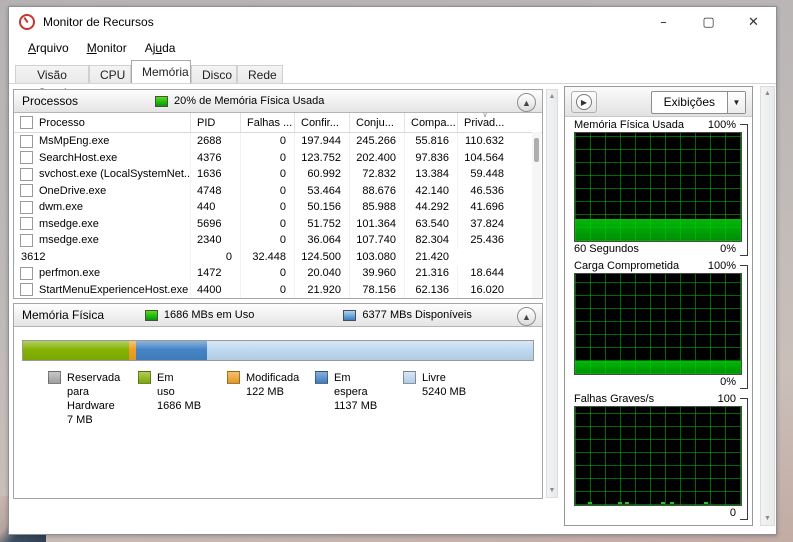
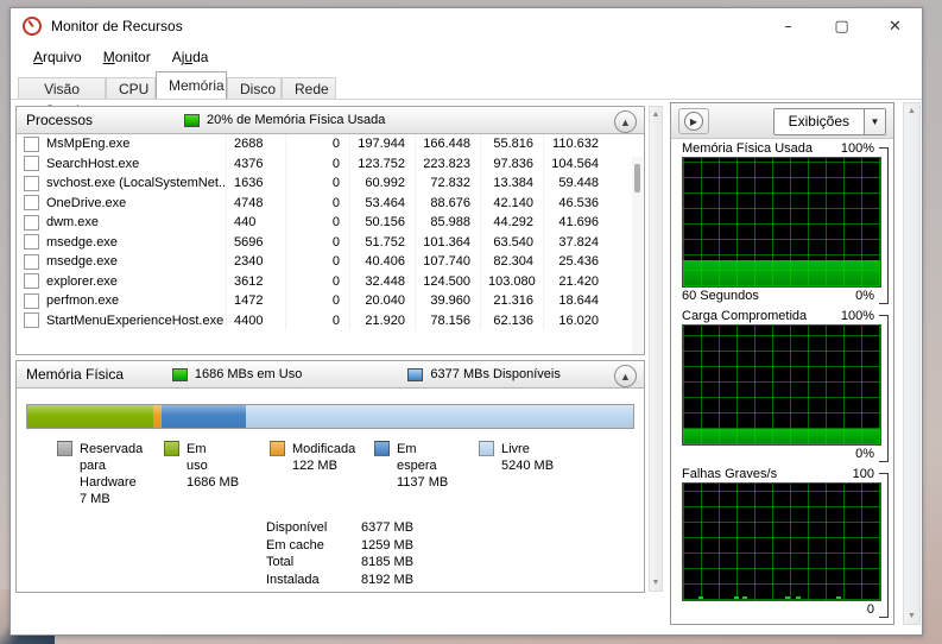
  Monitor de Recursos
  –
  ▢
  ✕
  Arquivo
  Monitor
  Ajuda
  CPU
  Memória
  Disco
  Rede
  Processos
  20% de Memória Física Usada
  ▲
- Processo
- PID
- Falhas ...
- Confir...
- Conju...
- Compa...
- Privad...
- ∨
  MsMpEng.exe
  2688
  0
  197.944
- 245.266
+ 166.448
  55.816
  110.632
  SearchHost.exe
  4376
  0
  123.752
- 202.400
+ 223.823
  97.836
  104.564
  svchost.exe (LocalSystemNet..
  1636
  0
  60.992
  72.832
  13.384
  59.448
  OneDrive.exe
  4748
  0
  53.464
  88.676
  42.140
  46.536
  dwm.exe
  440
  0
  50.156
  85.988
  44.292
  41.696
  msedge.exe
  5696
  0
  51.752
  101.364
  63.540
  37.824
  msedge.exe
  2340
  0
- 36.064
+ 40.406
  107.740
  82.304
  25.436
+ explorer.exe
  3612
  0
  32.448
  124.500
  103.080
  21.420
  perfmon.exe
  1472
  0
  20.040
  39.960
  21.316
  18.644
  StartMenuExperienceHost.exe
  4400
  0
  21.920
  78.156
  62.136
  16.020
  Memória Física
  1686 MBs em Uso
  6377 MBs Disponíveis
  ▲
  Reservada
  para
  Hardware
  7 MB
  Em
  uso
  1686 MB
  Modificada
  122 MB
  Em
  espera
  1137 MB
  Livre
  5240 MB
+ Disponível
+ 6377 MB
+ Em cache
+ 1259 MB
+ Total
+ 8185 MB
+ Instalada
+ 8192 MB
  ▶
  Exibições
  ▼
  Memória Física Usada
  100%
  60 Segundos
  0%
  Carga Comprometida
  100%
  0%
  Falhas Graves/s
  100
  0
